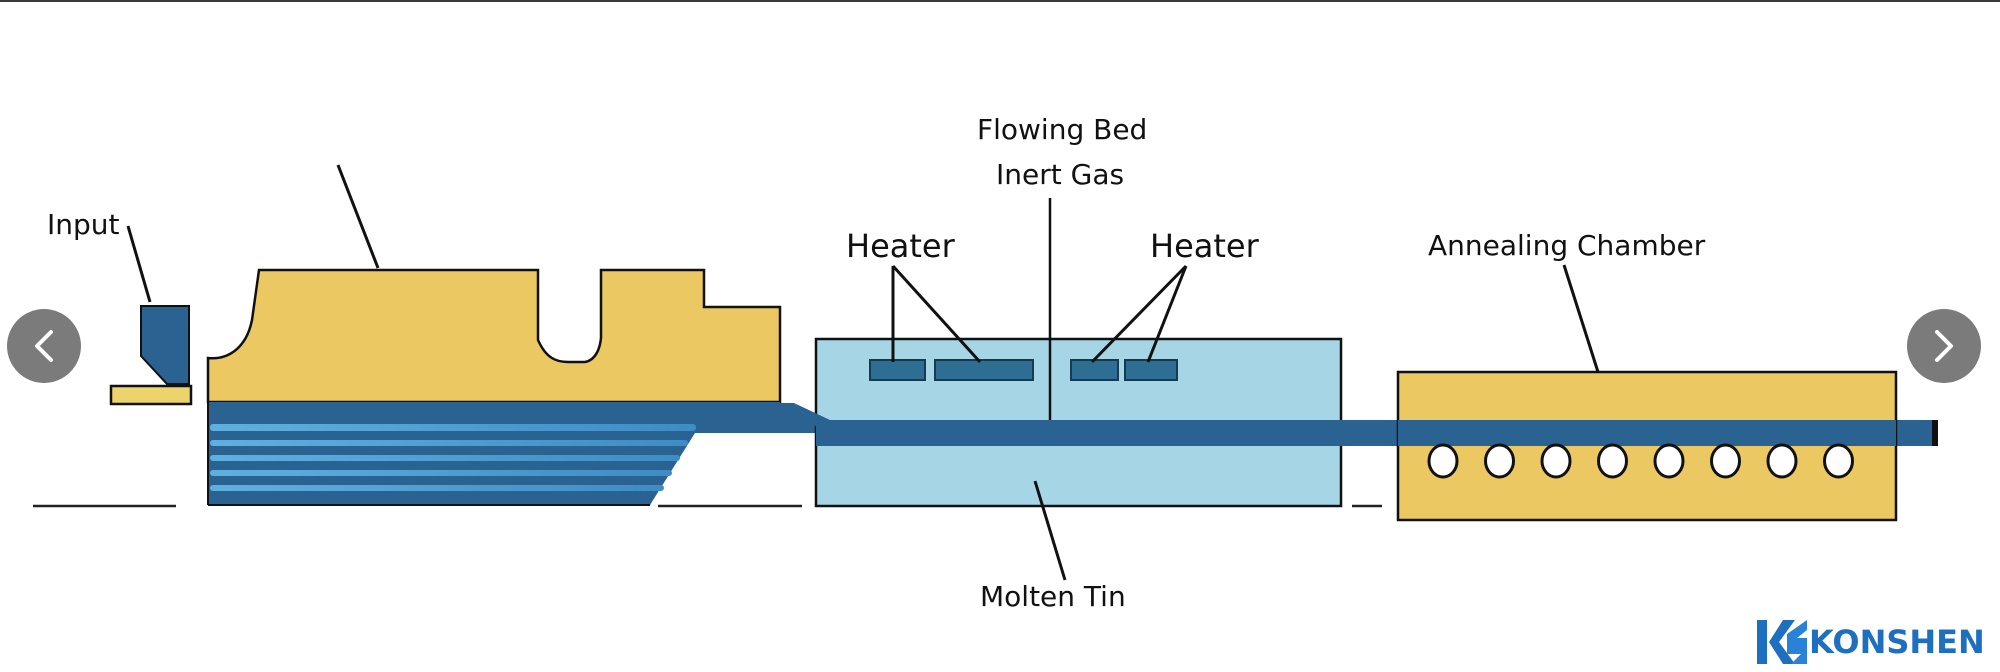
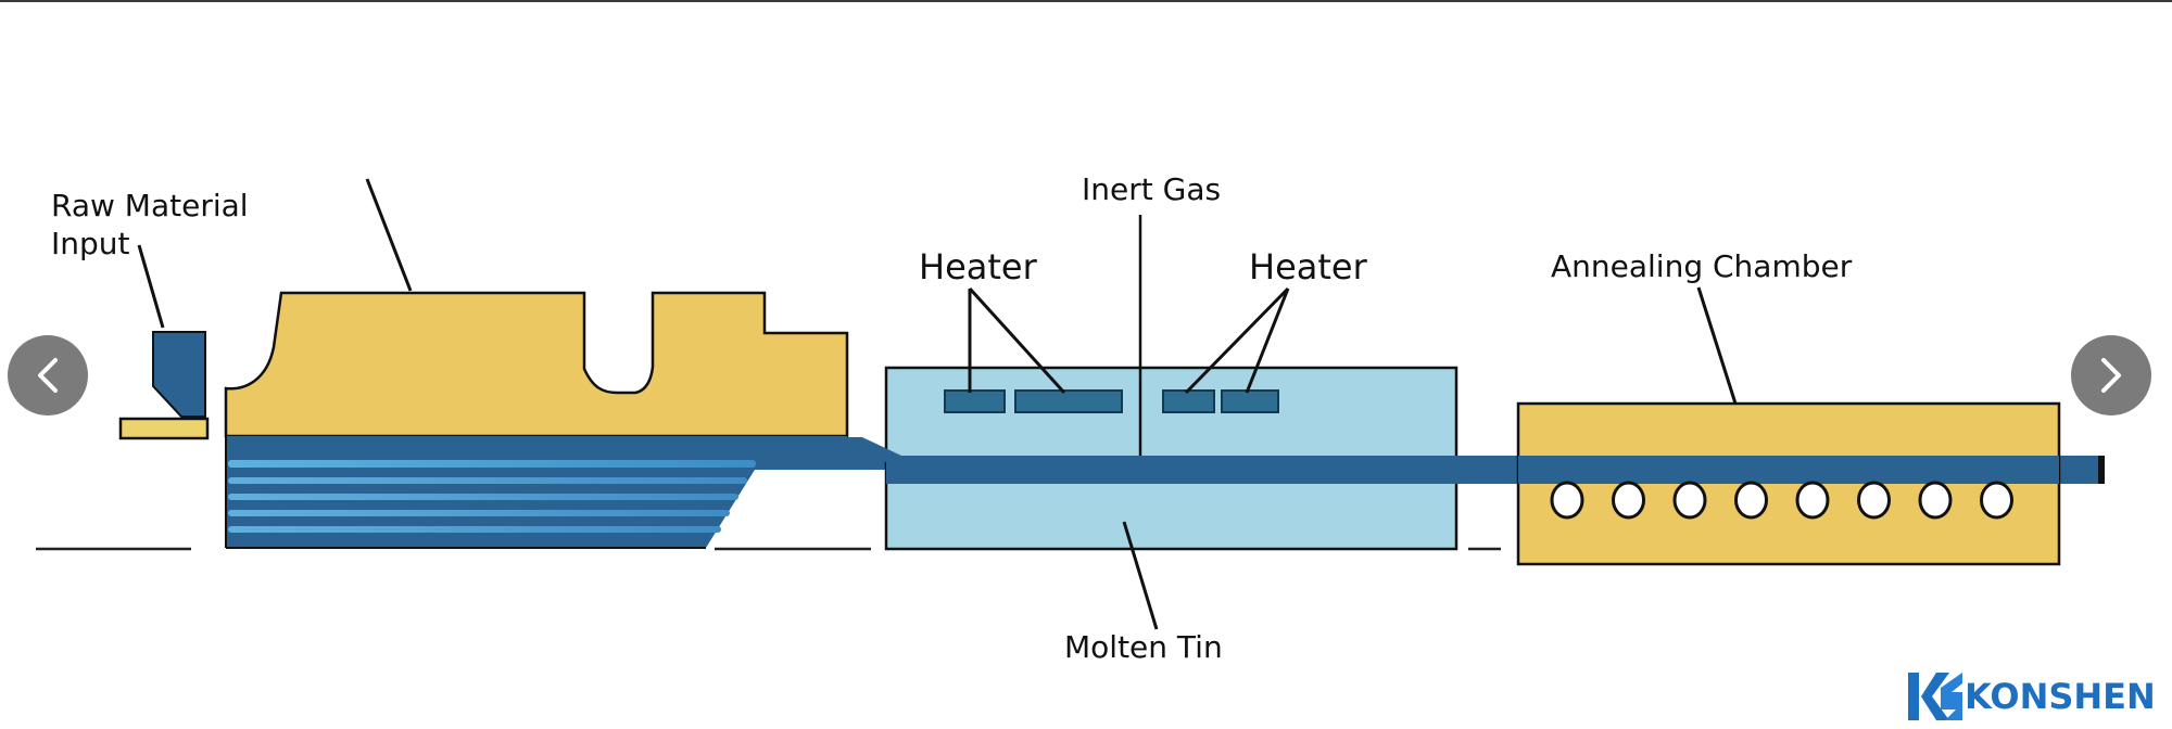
+ Raw Material
  Input
- Flowing Bed
  Inert Gas
  Heater
  Heater
  Annealing Chamber
  Molten Tin
  KONSHEN
